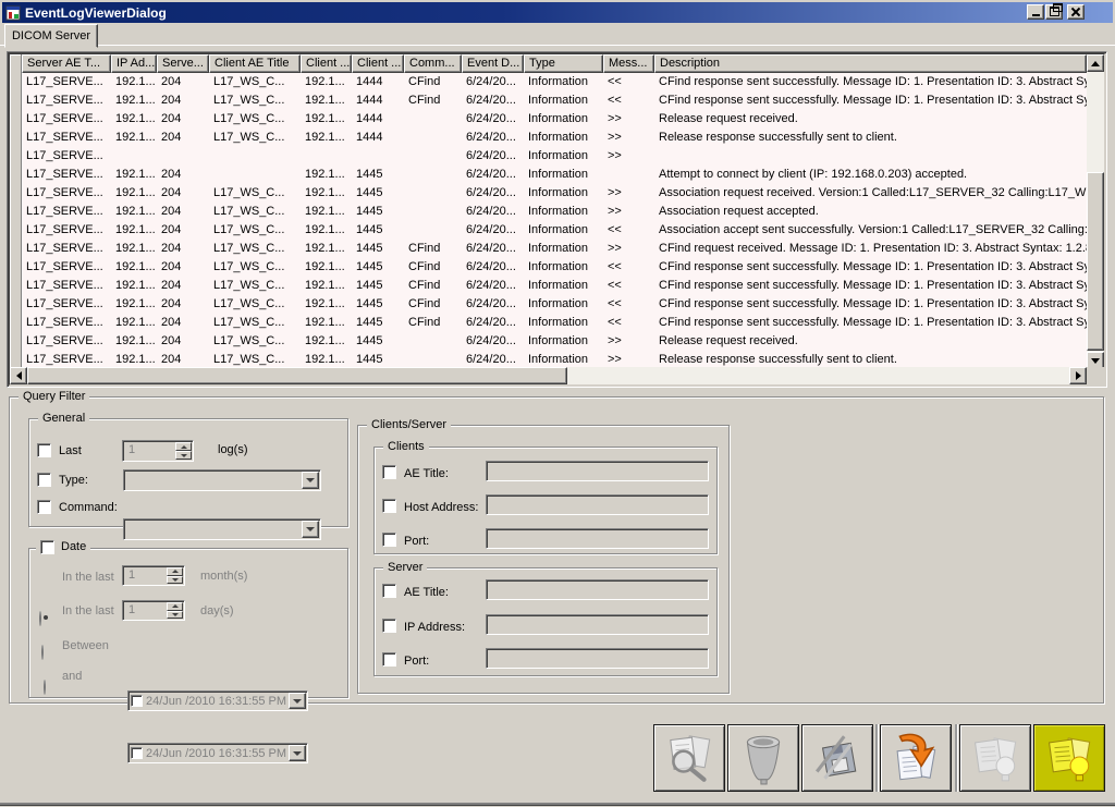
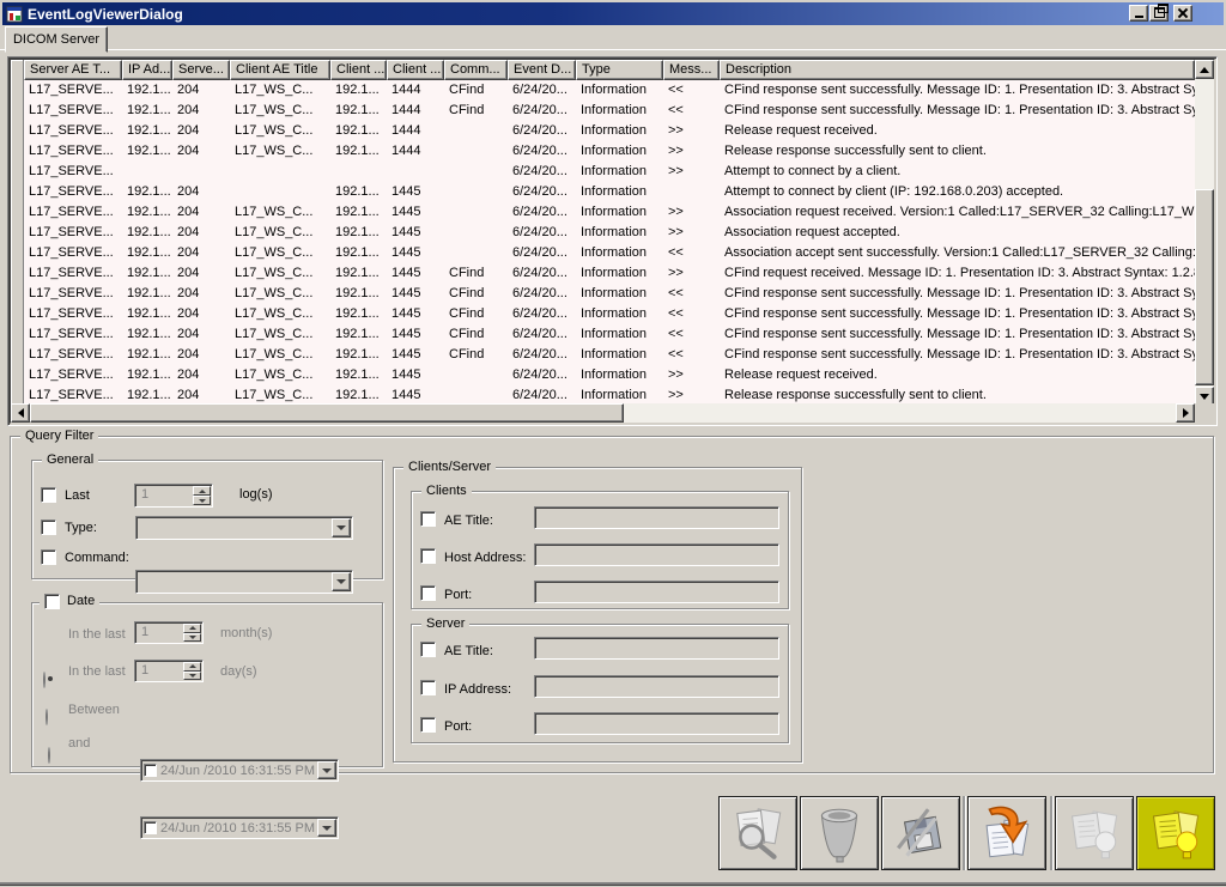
  EventLogViewerDialog
  DICOM Server
  Server AE T...
  IP Ad...
  Serve...
  Client AE Title
  Client ...
  Client ...
  Comm...
  Event D...
  Type
  Mess...
  Description
  L17_SERVE...
  192.1...
  204
  L17_WS_C...
  192.1...
  1444
  CFind
  6/24/20...
  Information
  <<
  CFind response sent successfully. Message ID: 1. Presentation ID: 3. Abstract S
  L17_SERVE...
  192.1...
  204
  L17_WS_C...
  192.1...
  1444
  CFind
  6/24/20...
  Information
  <<
  CFind response sent successfully. Message ID: 1. Presentation ID: 3. Abstract S
  L17_SERVE...
  192.1...
  204
  L17_WS_C...
  192.1...
  1444
  6/24/20...
  Information
  >>
  Release request received.
  L17_SERVE...
  192.1...
  204
  L17_WS_C...
  192.1...
  1444
  6/24/20...
  Information
  >>
  Release response successfully sent to client.
  L17_SERVE...
  6/24/20...
  Information
  >>
+ Attempt to connect by a client.
  L17_SERVE...
  192.1...
  204
  192.1...
  1445
  6/24/20...
  Information
  Attempt to connect by client (IP: 192.168.0.203) accepted.
  L17_SERVE...
  192.1...
  204
  L17_WS_C...
  192.1...
  1445
  6/24/20...
  Information
  >>
  Association request received. Version:1 Called:L17_SERVER_32 Calling:L17_W
  L17_SERVE...
  192.1...
  204
  L17_WS_C...
  192.1...
  1445
  6/24/20...
  Information
  >>
  Association request accepted.
  L17_SERVE...
  192.1...
  204
  L17_WS_C...
  192.1...
  1445
  6/24/20...
  Information
  <<
  Association accept sent successfully. Version:1 Called:L17_SERVER_32 Calling
  L17_SERVE...
  192.1...
  204
  L17_WS_C...
  192.1...
  1445
  CFind
  6/24/20...
  Information
  >>
  CFind request received. Message ID: 1. Presentation ID: 3. Abstract Syntax: 1.2.
  L17_SERVE...
  192.1...
  204
  L17_WS_C...
  192.1...
  1445
  CFind
  6/24/20...
  Information
  <<
  CFind response sent successfully. Message ID: 1. Presentation ID: 3. Abstract S
  L17_SERVE...
  192.1...
  204
  L17_WS_C...
  192.1...
  1445
  CFind
  6/24/20...
  Information
  <<
  CFind response sent successfully. Message ID: 1. Presentation ID: 3. Abstract S
  L17_SERVE...
  192.1...
  204
  L17_WS_C...
  192.1...
  1445
  CFind
  6/24/20...
  Information
  <<
  CFind response sent successfully. Message ID: 1. Presentation ID: 3. Abstract S
  L17_SERVE...
  192.1...
  204
  L17_WS_C...
  192.1...
  1445
  CFind
  6/24/20...
  Information
  <<
  CFind response sent successfully. Message ID: 1. Presentation ID: 3. Abstract S
  L17_SERVE...
  192.1...
  204
  L17_WS_C...
  192.1...
  1445
  6/24/20...
  Information
  >>
  Release request received.
  L17_SERVE...
  192.1...
  204
  L17_WS_C...
  192.1...
  1445
  6/24/20...
  Information
  >>
  Release response successfully sent to client.
  Query Filter
  General
  Last
  1
  log(s)
  Type:
  Command:
  Date
  In the last
  1
  month(s)
  In the last
  1
  day(s)
  Between
  24/Jun /2010 16:31:55 PM
  and
  24/Jun /2010 16:31:55 PM
  Clients/Server
  Clients
  AE Title:
  Host Address:
  Port:
  Server
  AE Title:
  IP Address:
  Port:
